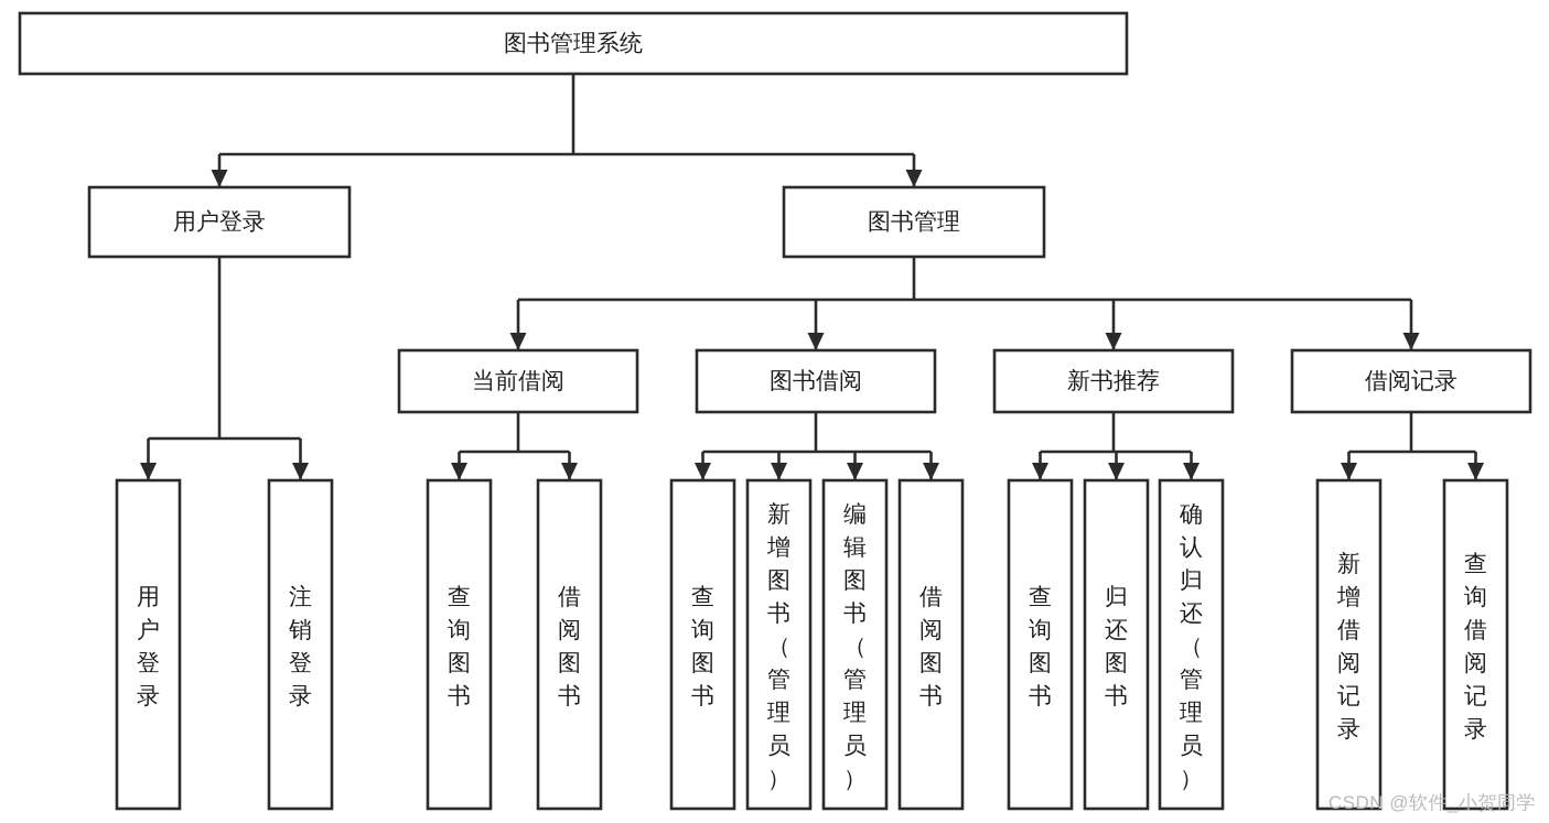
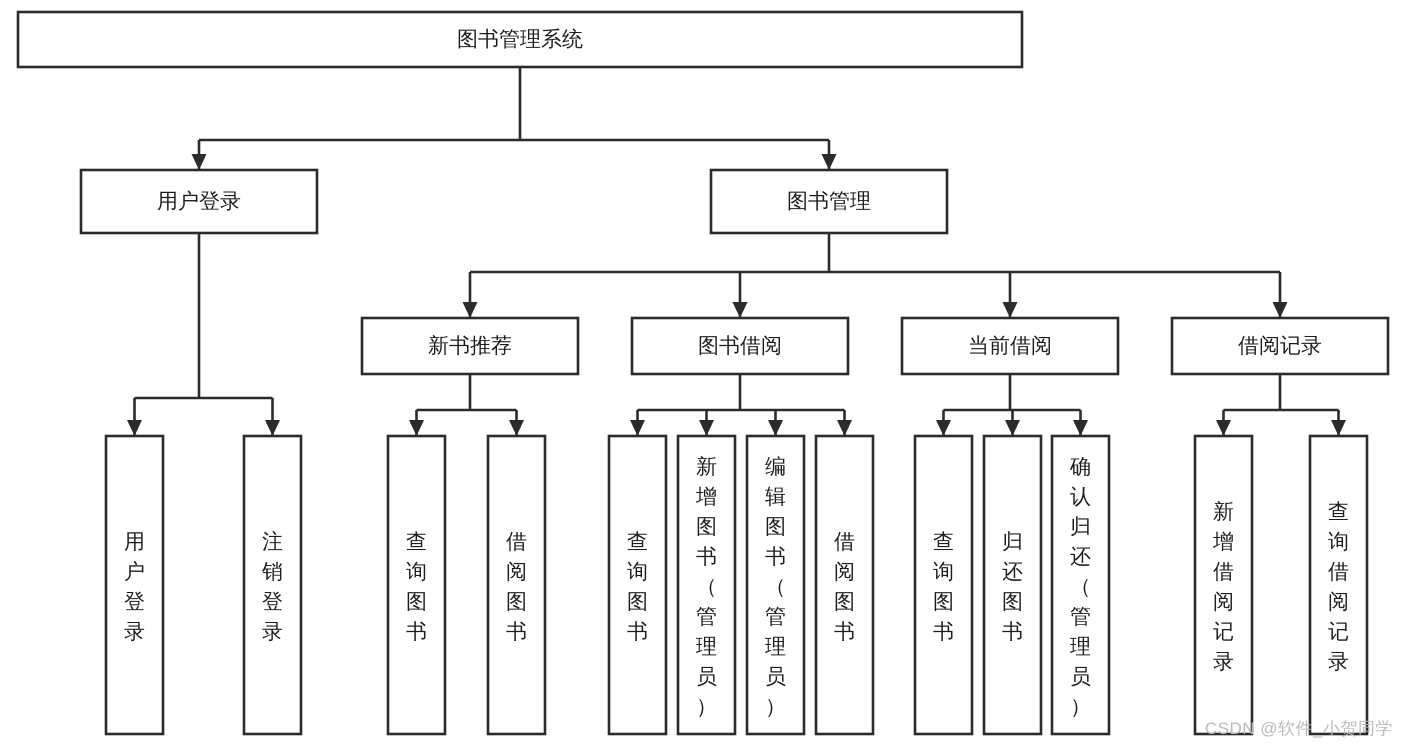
  图书管理系统
  用户登录
  图书管理
- 当前借阅
+ 新书推荐
  图书借阅
- 新书推荐
+ 当前借阅
  借阅记录
  用户登录
  注销登录
  查询图书
  借阅图书
  查询图书
  新增图书（管理员）
  编辑图书（管理员）
  借阅图书
  查询图书
  归还图书
  确认归还（管理员）
  新增借阅记录
  查询借阅记录
  CSDN @软件_小贺同学
